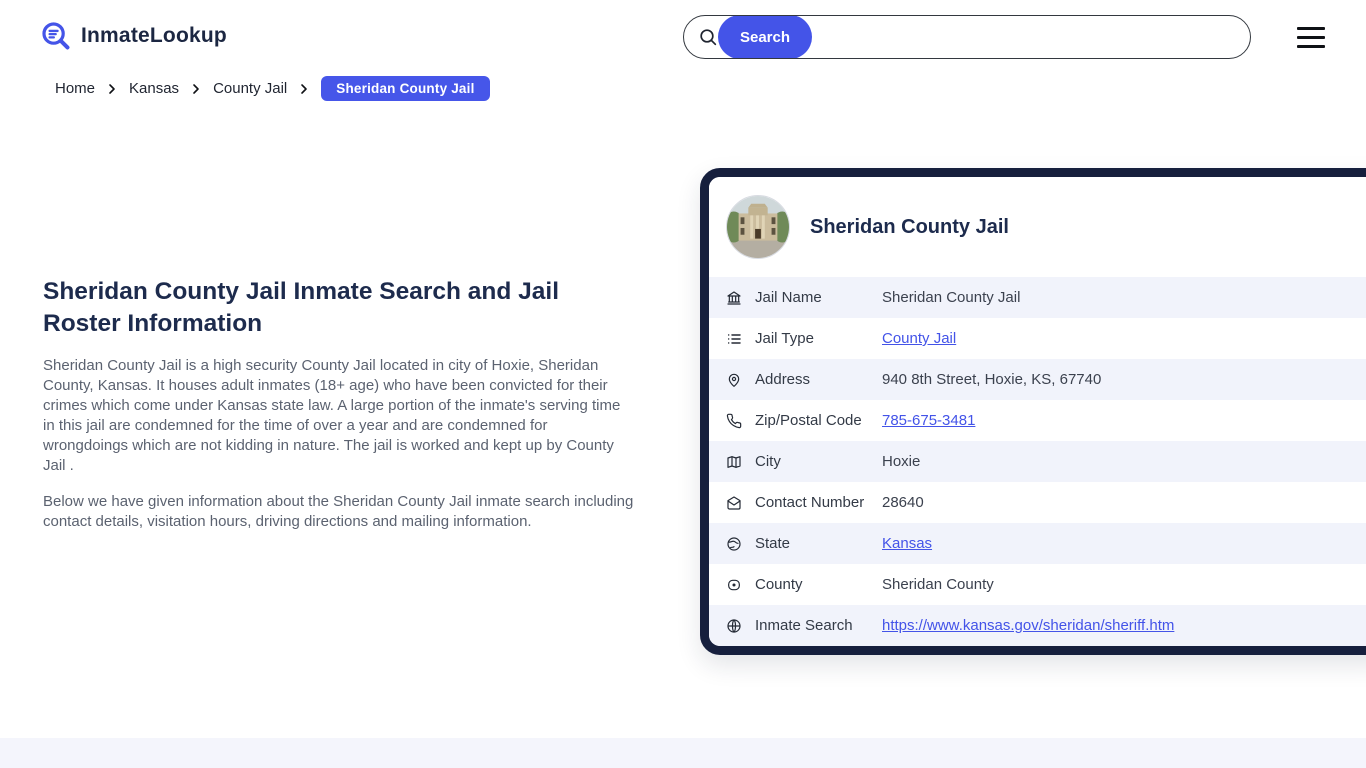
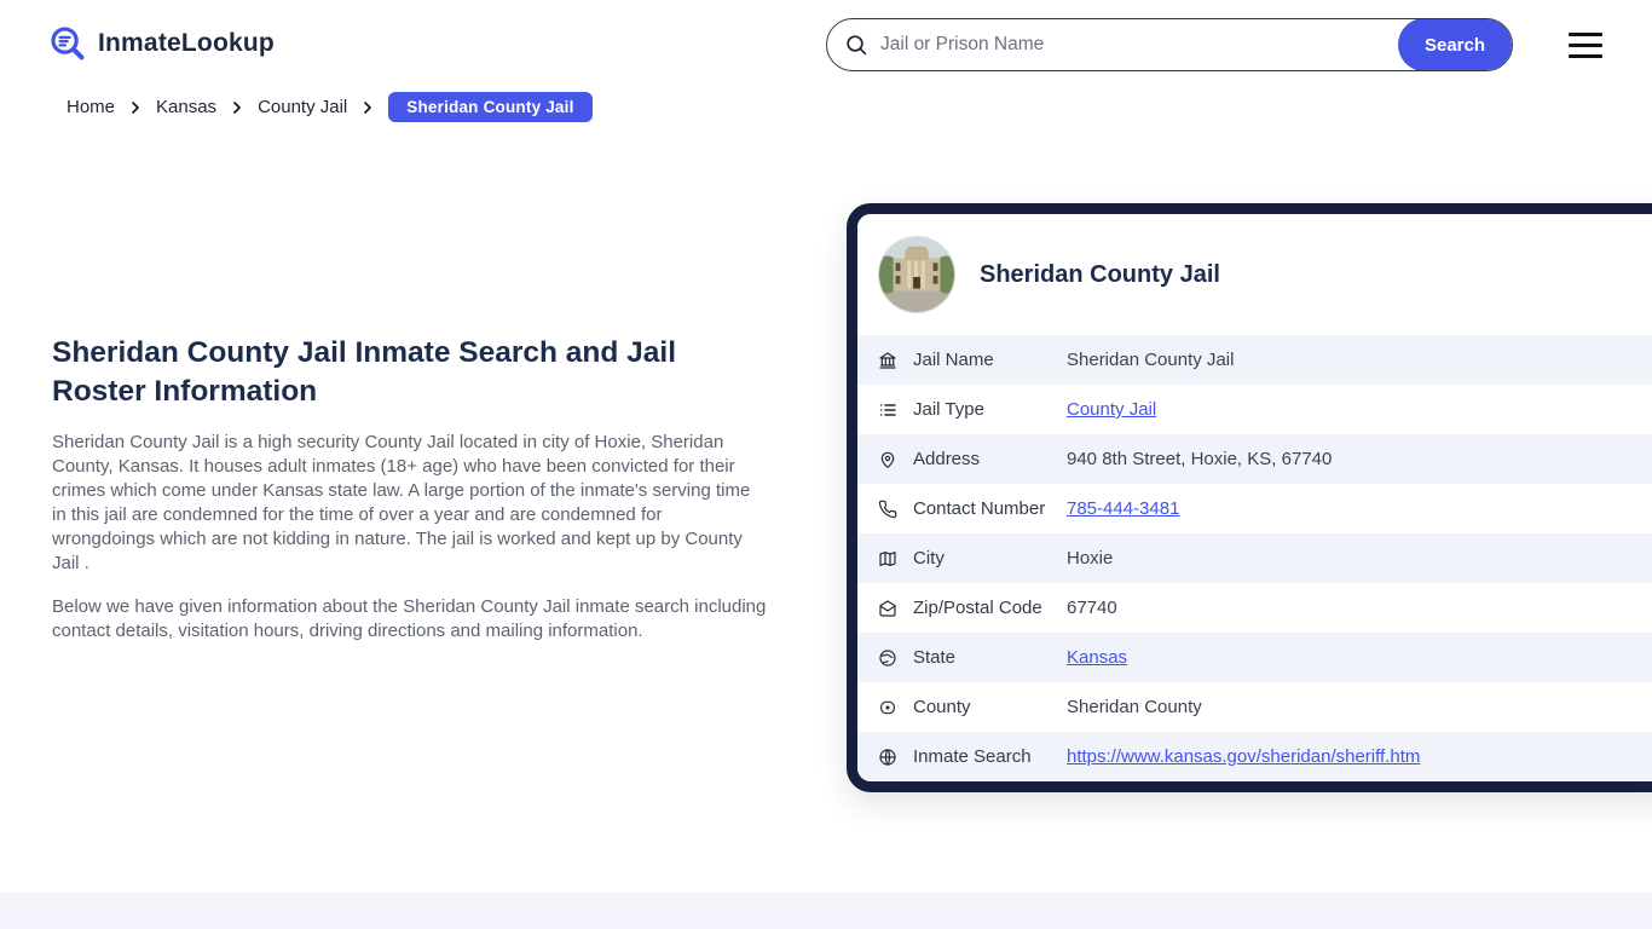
  InmateLookup
+ Jail or Prison Name
  Search
  Home
  Kansas
  County Jail
  Sheridan County Jail
  Sheridan County Jail Inmate Search and Jail Roster Information
  Sheridan County Jail is a high security County Jail located in city of Hoxie, Sheridan County, Kansas. It houses adult inmates (18+ age) who have been convicted for their crimes which come under Kansas state law. A large portion of the inmate's serving time in this jail are condemned for the time of over a year and are condemned for wrongdoings which are not kidding in nature. The jail is worked and kept up by County Jail .
  Below we have given information about the Sheridan County Jail inmate search including contact details, visitation hours, driving directions and mailing information.
  Sheridan County Jail
  Jail Name
  Sheridan County Jail
  Jail Type
  County Jail
  Address
  940 8th Street, Hoxie, KS, 67740
- Zip/Postal Code
+ Contact Number
- 785-675-3481
+ 785-444-3481
  City
  Hoxie
- Contact Number
+ Zip/Postal Code
- 28640
+ 67740
  State
  Kansas
  County
  Sheridan County
  Inmate Search
  https://www.kansas.gov/sheridan/sheriff.htm
